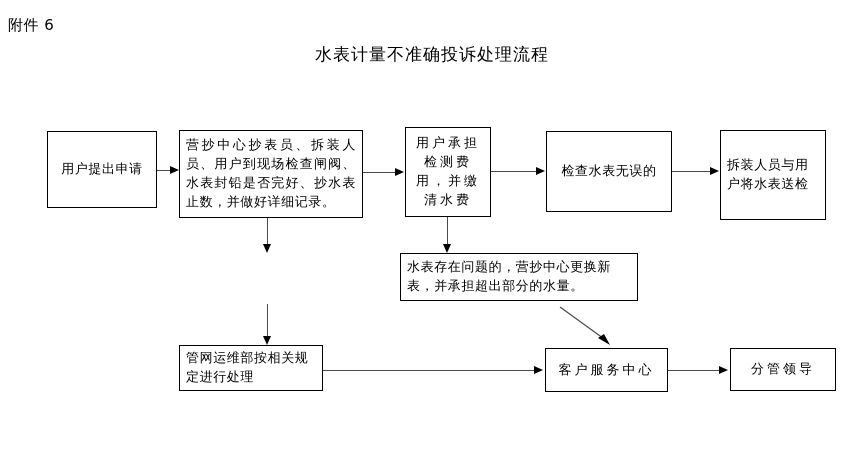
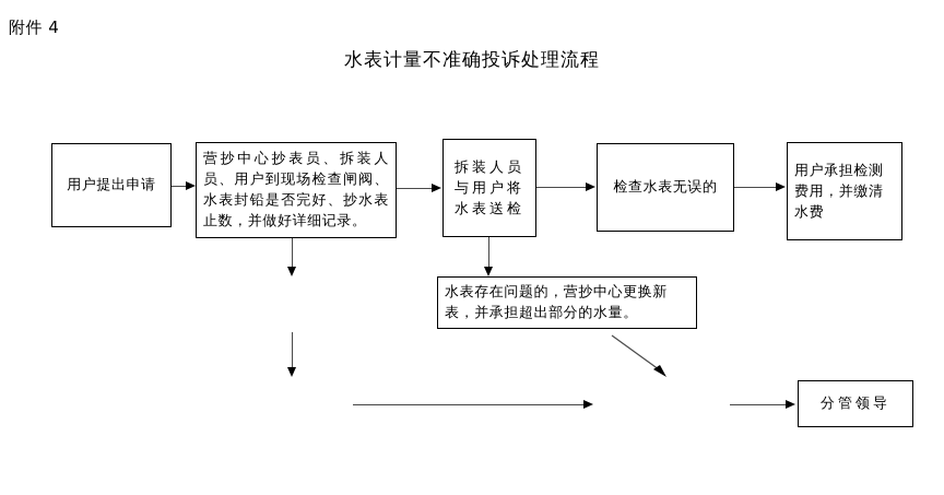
- 附件 6
+ 附件 4
  水表计量不准确投诉处理流程
  用户提出申请
  营抄中心抄表员、拆装人员、用户到现场检查闸阀、水表封铅是否完好、抄水表止数，并做好详细记录。
- 用户承担检测费用，并缴清水费
+ 拆装人员与用户将水表送检
  检查水表无误的
- 拆装人员与用户将水表送检
+ 用户承担检测费用，并缴清水费
  水表存在问题的，营抄中心更换新表，并承担超出部分的水量。
- 管网运维部按相关规定进行处理
- 客户服务中心
  分管领导
